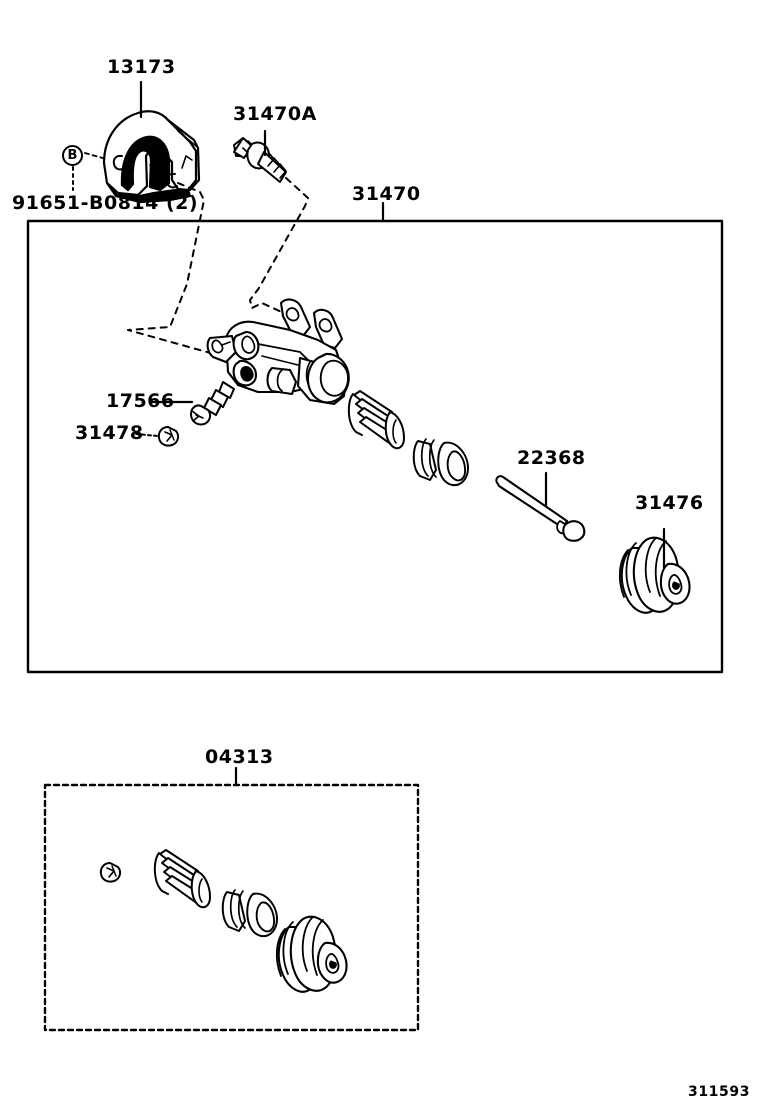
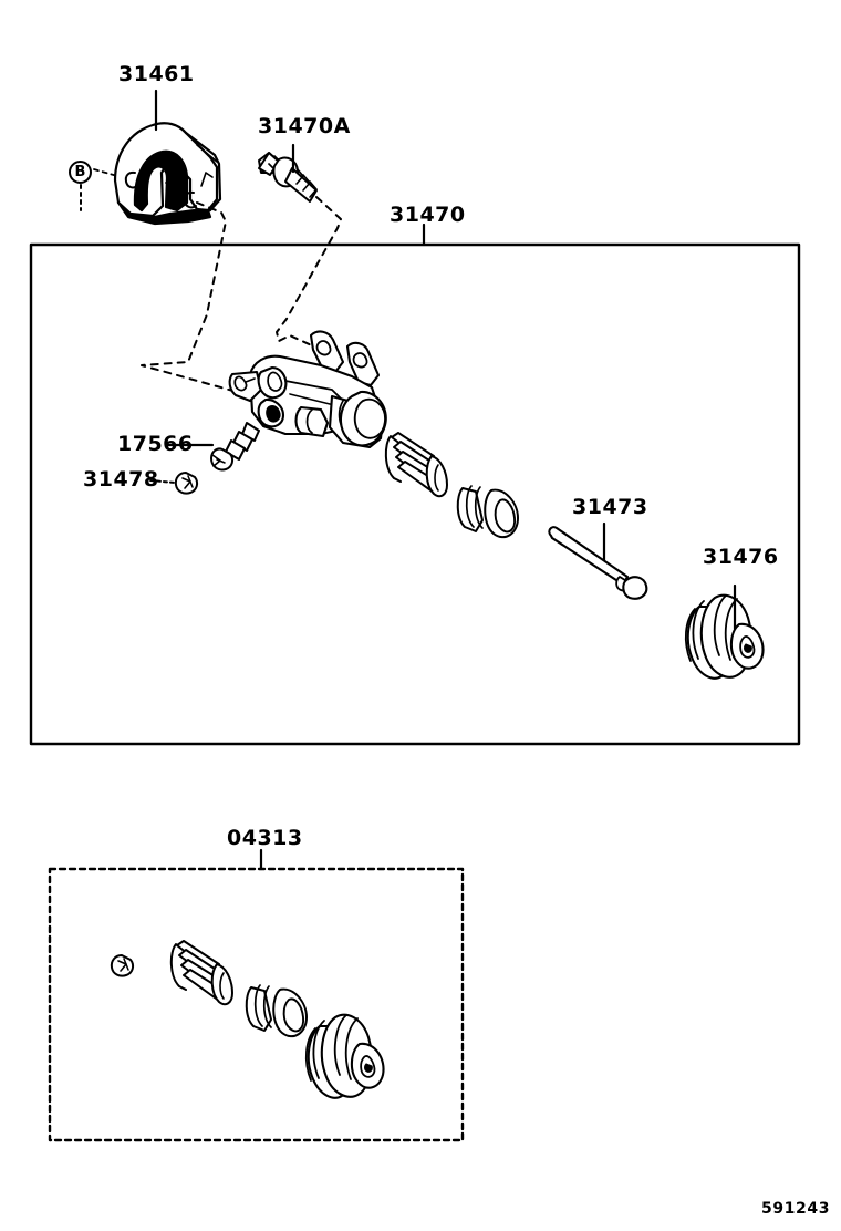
- 13173
+ 31461
  31470A
  31470
  B
- 91651-B0814 (2)
  17566
  31478
- 22368
+ 31473
  31476
  04313
- 311593
+ 591243
